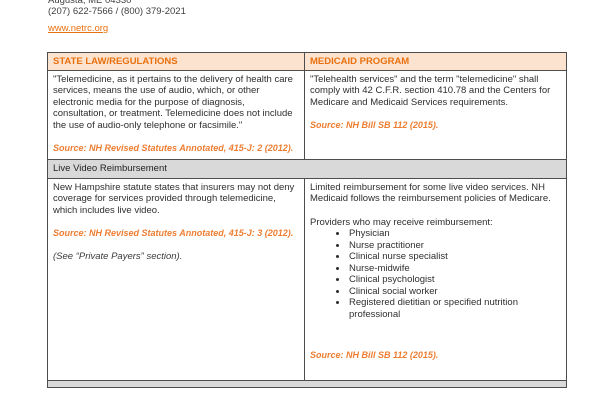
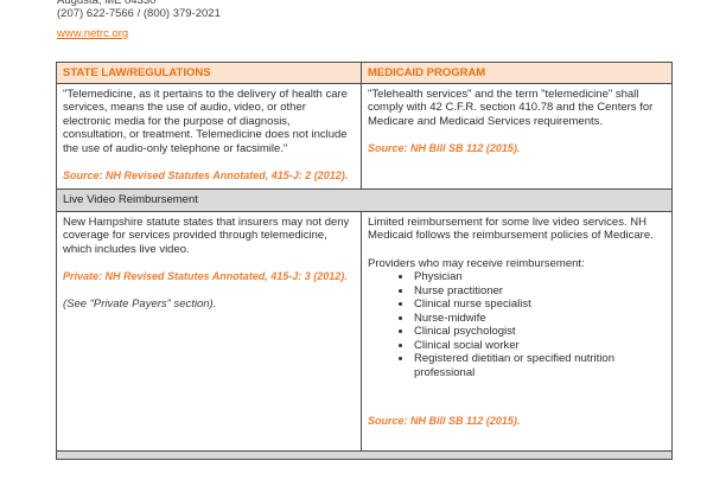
  Augusta, ME 04330
  (207) 622-7566 / (800) 379-2021
  www.netrc.org
  STATE LAW/REGULATIONS	MEDICAID PROGRAM
- "Telemedicine, as it pertains to the delivery of health care services, means the use of audio, which, or other electronic media for the purpose of diagnosis, consultation, or treatment. Telemedicine does not include the use of audio-only telephone or facsimile." Source: NH Revised Statutes Annotated, 415-J: 2 (2012).	"Telehealth services" and the term "telemedicine" shall comply with 42 C.F.R. section 410.78 and the Centers for Medicare and Medicaid Services requirements. Source: NH Bill SB 112 (2015).
+ "Telemedicine, as it pertains to the delivery of health care services, means the use of audio, video, or other electronic media for the purpose of diagnosis, consultation, or treatment. Telemedicine does not include the use of audio-only telephone or facsimile." Source: NH Revised Statutes Annotated, 415-J: 2 (2012).	"Telehealth services" and the term "telemedicine" shall comply with 42 C.F.R. section 410.78 and the Centers for Medicare and Medicaid Services requirements. Source: NH Bill SB 112 (2015).
  Live Video Reimbursement
- New Hampshire statute states that insurers may not deny coverage for services provided through telemedicine, which includes live video. Source: NH Revised Statutes Annotated, 415-J: 3 (2012). (See “Private Payers” section).	Limited reimbursement for some live video services. NH Medicaid follows the reimbursement policies of Medicare. Providers who may receive reimbursement: Physician Nurse practitioner Clinical nurse specialist Nurse-midwife Clinical psychologist Clinical social worker Registered dietitian or specified nutrition professional Source: NH Bill SB 112 (2015).
+ New Hampshire statute states that insurers may not deny coverage for services provided through telemedicine, which includes live video. Private: NH Revised Statutes Annotated, 415-J: 3 (2012). (See “Private Payers” section).	Limited reimbursement for some live video services. NH Medicaid follows the reimbursement policies of Medicare. Providers who may receive reimbursement: Physician Nurse practitioner Clinical nurse specialist Nurse-midwife Clinical psychologist Clinical social worker Registered dietitian or specified nutrition professional Source: NH Bill SB 112 (2015).
